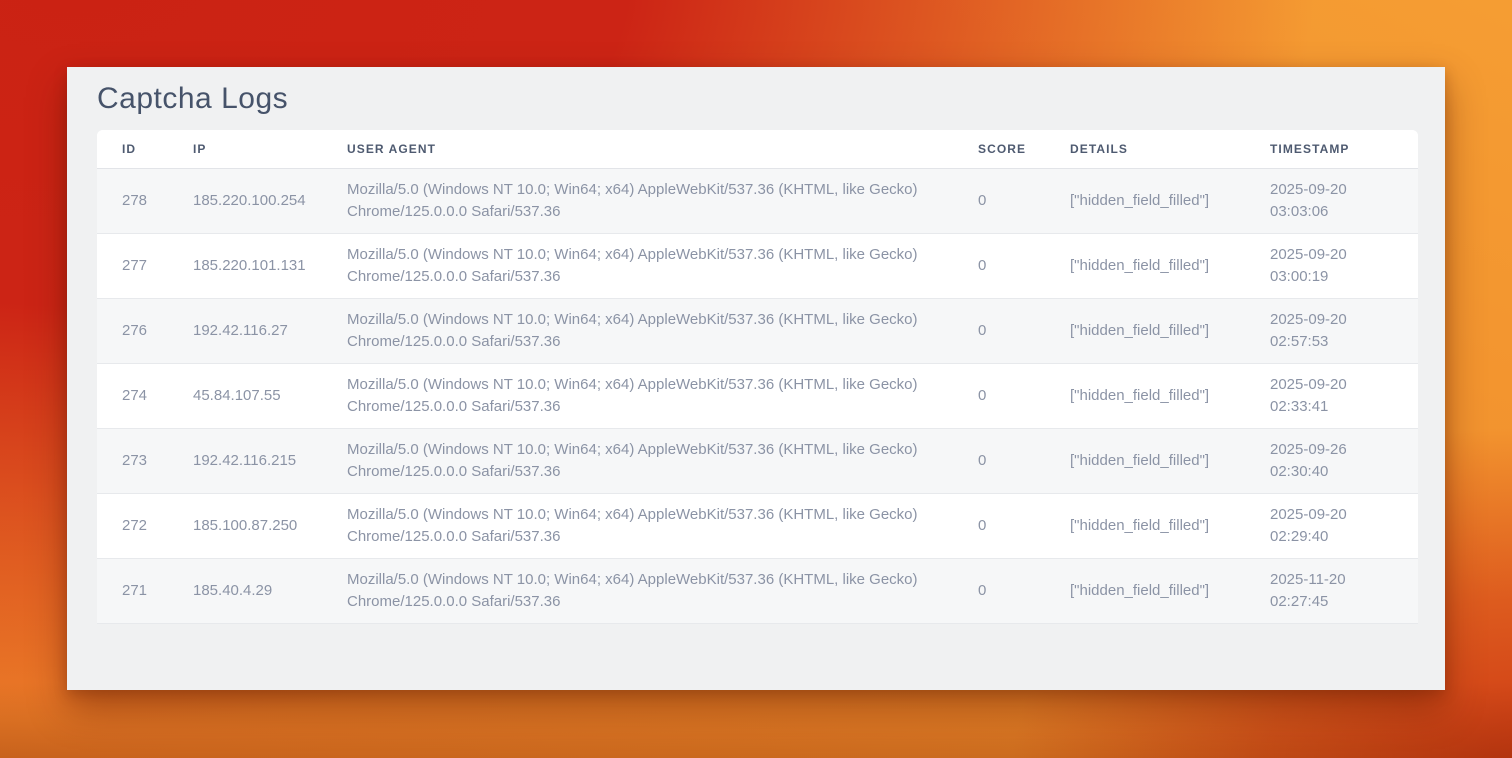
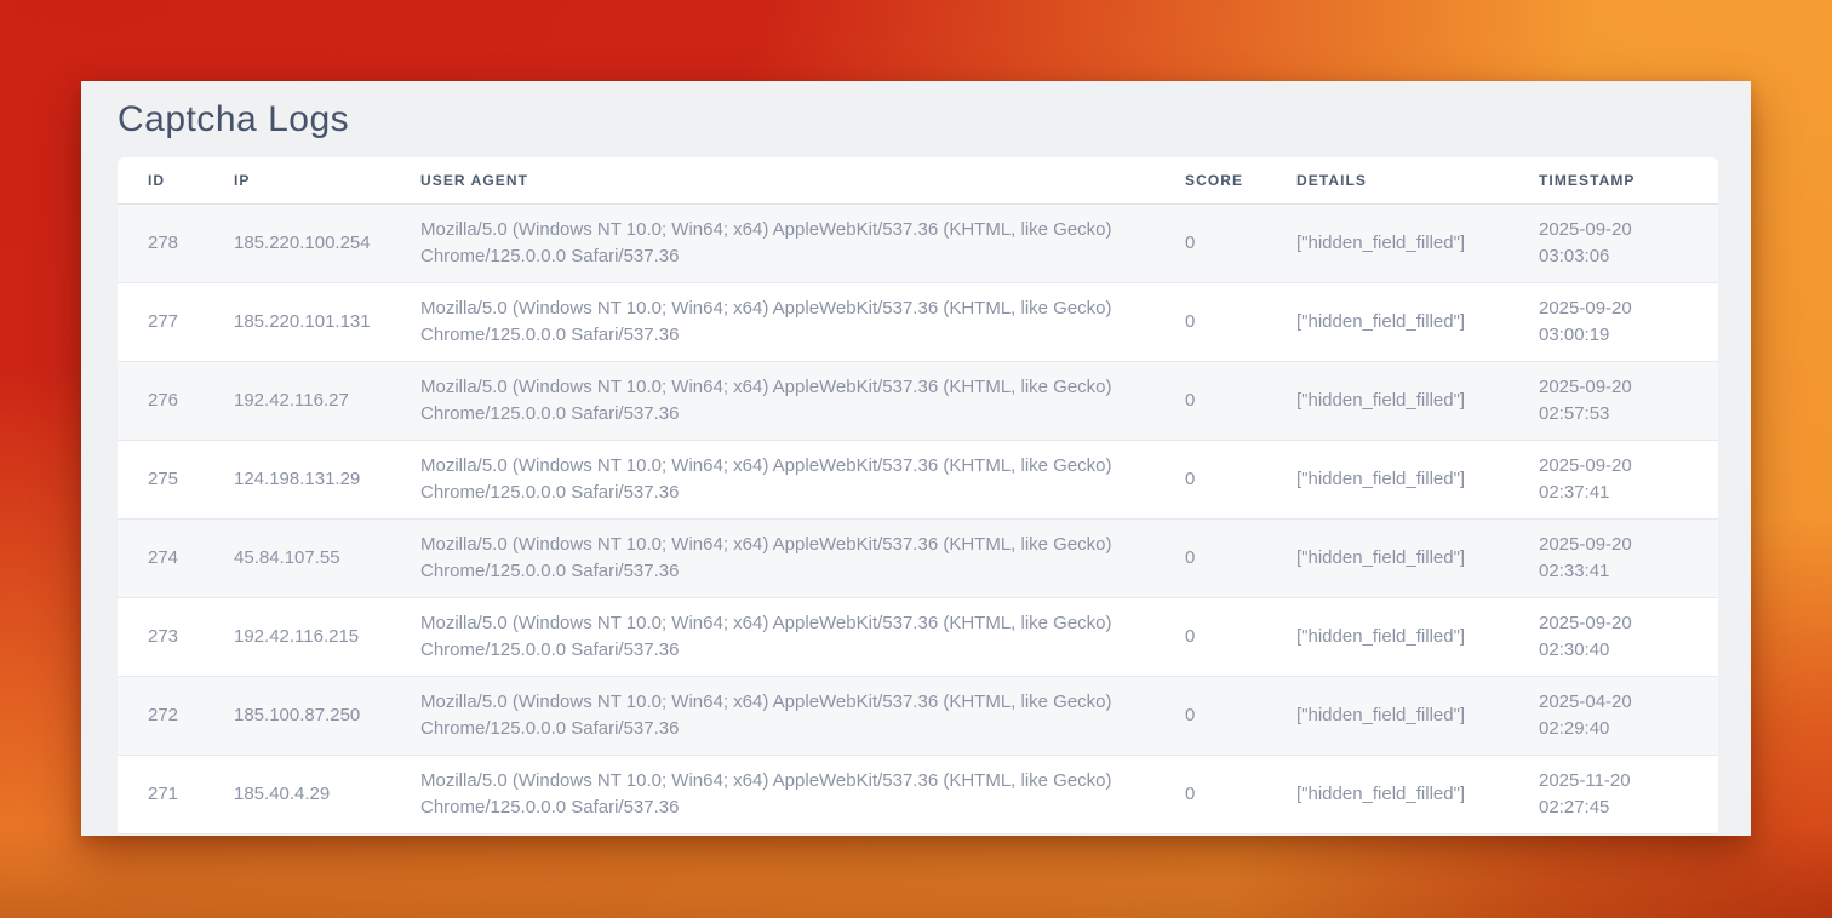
  Captcha Logs
  ID	IP	USER AGENT	SCORE	DETAILS	TIMESTAMP
  278	185.220.100.254	Mozilla/5.0 (Windows NT 10.0; Win64; x64) AppleWebKit/537.36 (KHTML, like Gecko) Chrome/125.0.0.0 Safari/537.36	0	["hidden_field_filled"]	2025-09-20 03:03:06
  277	185.220.101.131	Mozilla/5.0 (Windows NT 10.0; Win64; x64) AppleWebKit/537.36 (KHTML, like Gecko) Chrome/125.0.0.0 Safari/537.36	0	["hidden_field_filled"]	2025-09-20 03:00:19
  276	192.42.116.27	Mozilla/5.0 (Windows NT 10.0; Win64; x64) AppleWebKit/537.36 (KHTML, like Gecko) Chrome/125.0.0.0 Safari/537.36	0	["hidden_field_filled"]	2025-09-20 02:57:53
+ 275	124.198.131.29	Mozilla/5.0 (Windows NT 10.0; Win64; x64) AppleWebKit/537.36 (KHTML, like Gecko) Chrome/125.0.0.0 Safari/537.36	0	["hidden_field_filled"]	2025-09-20 02:37:41
  274	45.84.107.55	Mozilla/5.0 (Windows NT 10.0; Win64; x64) AppleWebKit/537.36 (KHTML, like Gecko) Chrome/125.0.0.0 Safari/537.36	0	["hidden_field_filled"]	2025-09-20 02:33:41
- 273	192.42.116.215	Mozilla/5.0 (Windows NT 10.0; Win64; x64) AppleWebKit/537.36 (KHTML, like Gecko) Chrome/125.0.0.0 Safari/537.36	0	["hidden_field_filled"]	2025-09-26 02:30:40
+ 273	192.42.116.215	Mozilla/5.0 (Windows NT 10.0; Win64; x64) AppleWebKit/537.36 (KHTML, like Gecko) Chrome/125.0.0.0 Safari/537.36	0	["hidden_field_filled"]	2025-09-20 02:30:40
- 272	185.100.87.250	Mozilla/5.0 (Windows NT 10.0; Win64; x64) AppleWebKit/537.36 (KHTML, like Gecko) Chrome/125.0.0.0 Safari/537.36	0	["hidden_field_filled"]	2025-09-20 02:29:40
+ 272	185.100.87.250	Mozilla/5.0 (Windows NT 10.0; Win64; x64) AppleWebKit/537.36 (KHTML, like Gecko) Chrome/125.0.0.0 Safari/537.36	0	["hidden_field_filled"]	2025-04-20 02:29:40
  271	185.40.4.29	Mozilla/5.0 (Windows NT 10.0; Win64; x64) AppleWebKit/537.36 (KHTML, like Gecko) Chrome/125.0.0.0 Safari/537.36	0	["hidden_field_filled"]	2025-11-20 02:27:45
